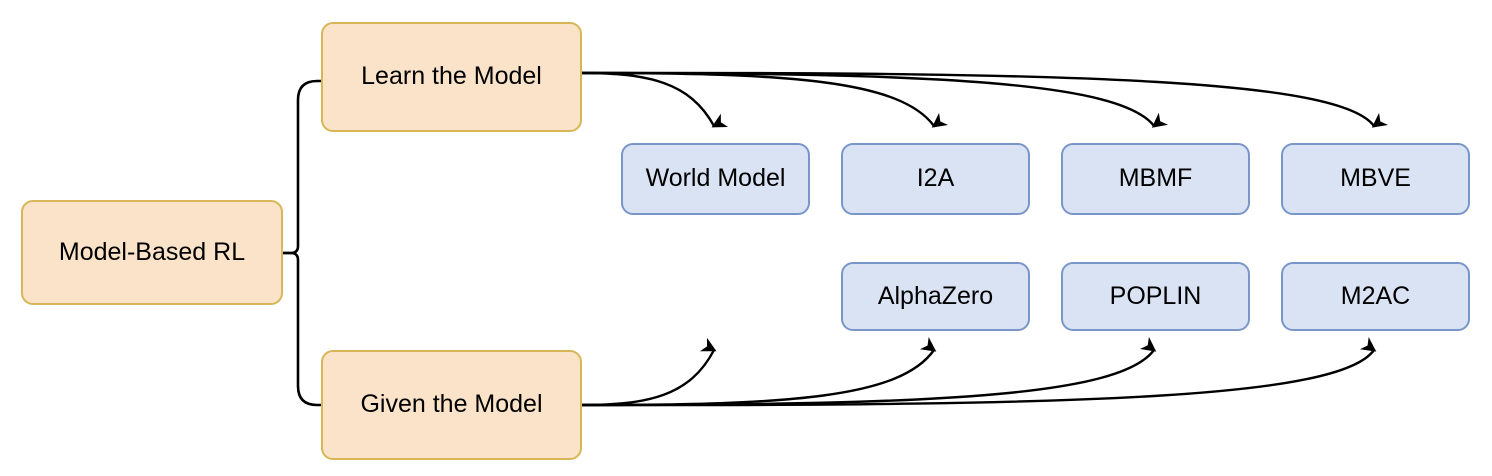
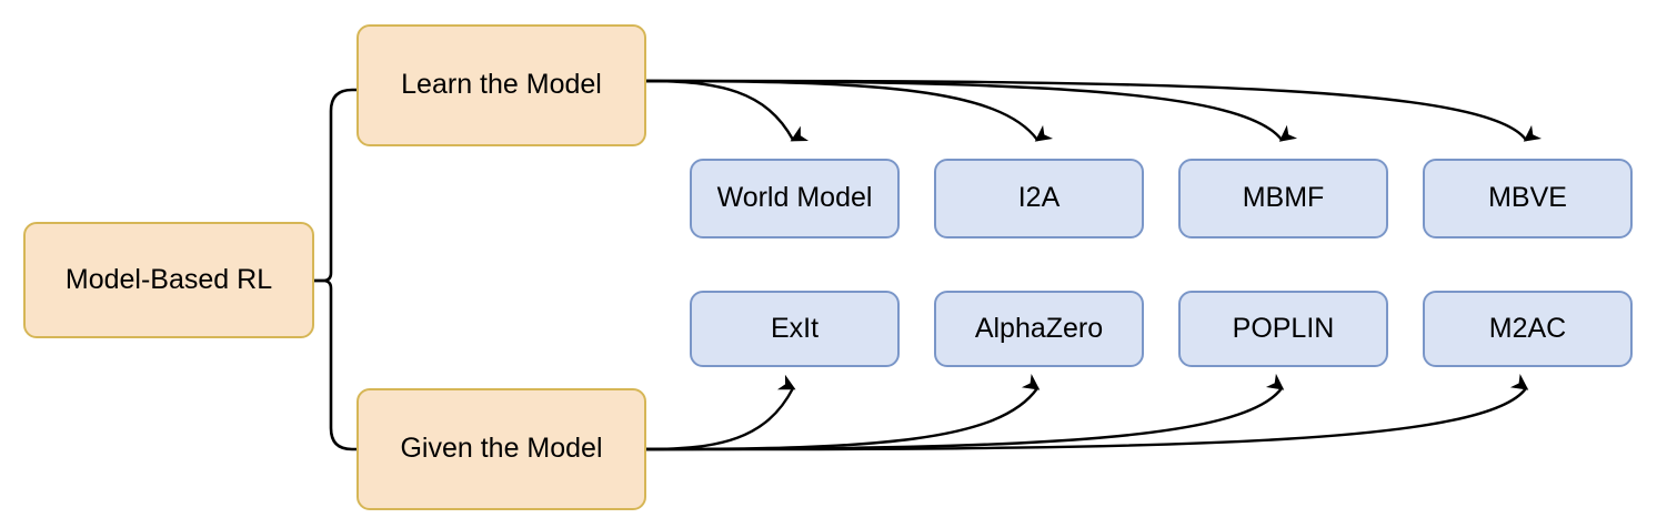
  Model-Based RL
  Learn the Model
  Given the Model
  World Model
  I2A
  MBMF
  MBVE
+ ExIt
  AlphaZero
  POPLIN
  M2AC
